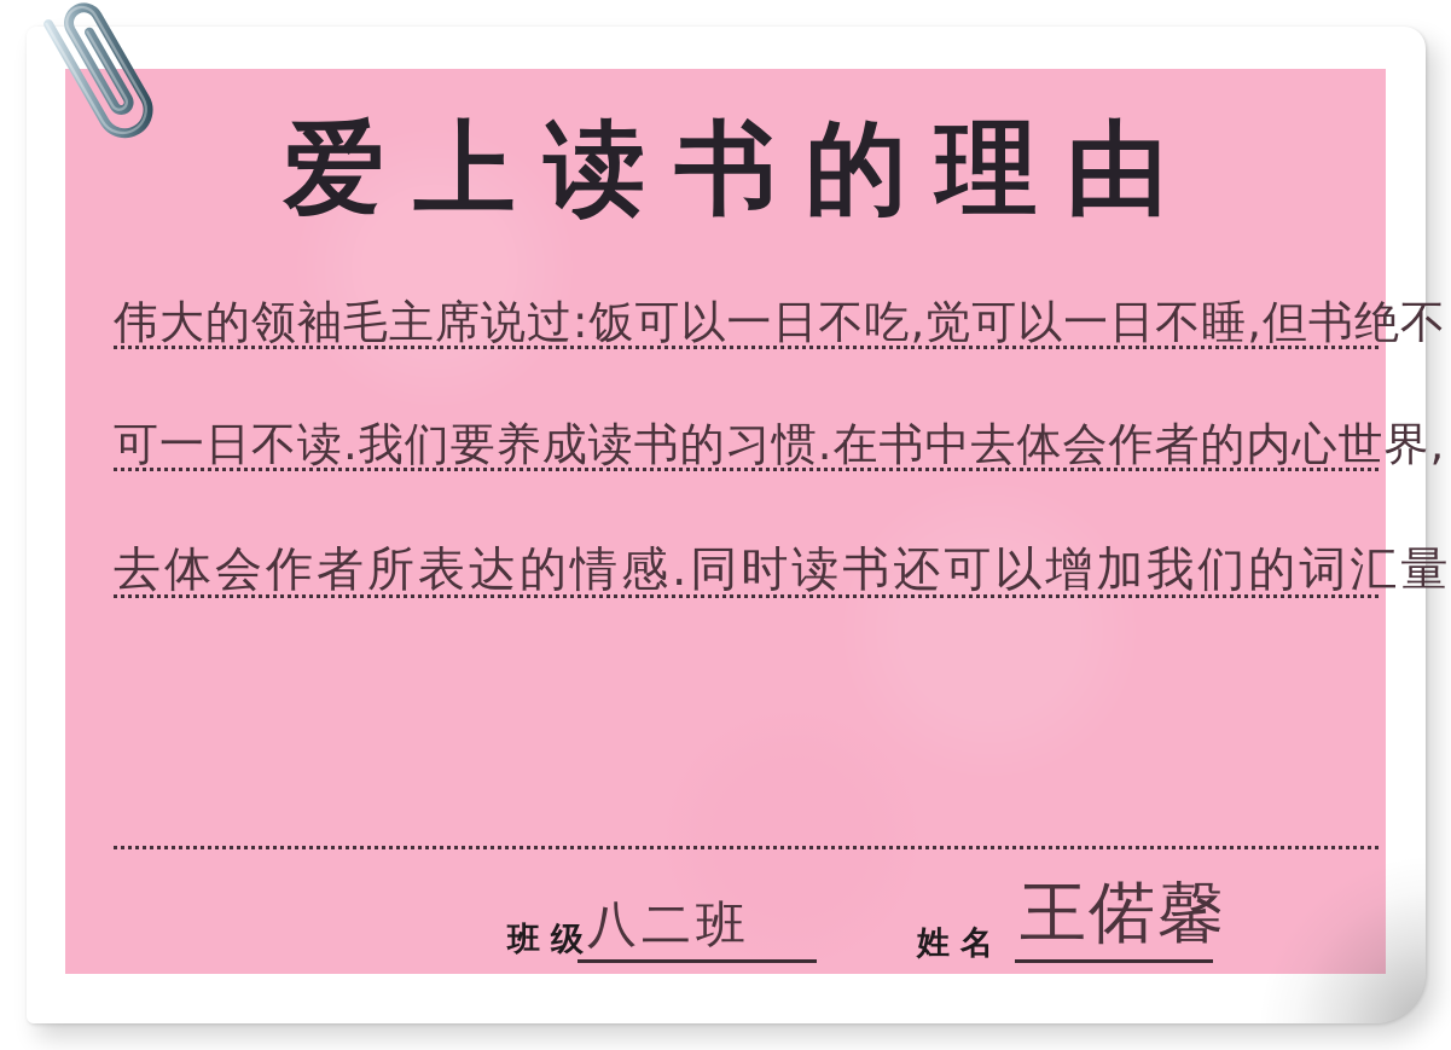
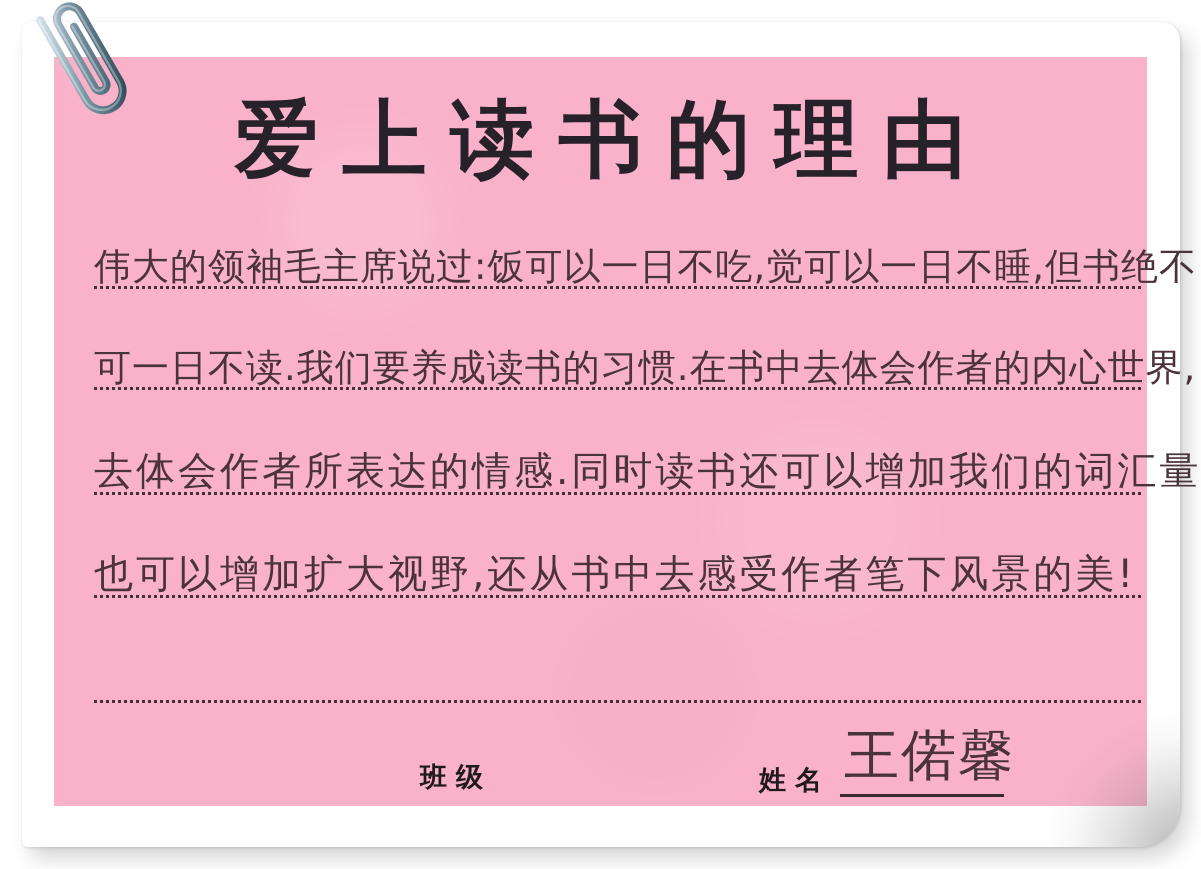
  爱上读书的理由
  伟大的领袖毛主席说过:饭可以一日不吃,觉可以一日不睡,但书绝不
  可一日不读.我们要养成读书的习惯.在书中去体会作者的内心世界,
  去体会作者所表达的情感.同时读书还可以增加我们的词汇量
+ 也可以增加扩大视野,还从书中去感受作者笔下风景的美!
  班级
- 八二班
  姓名
  王偌馨
